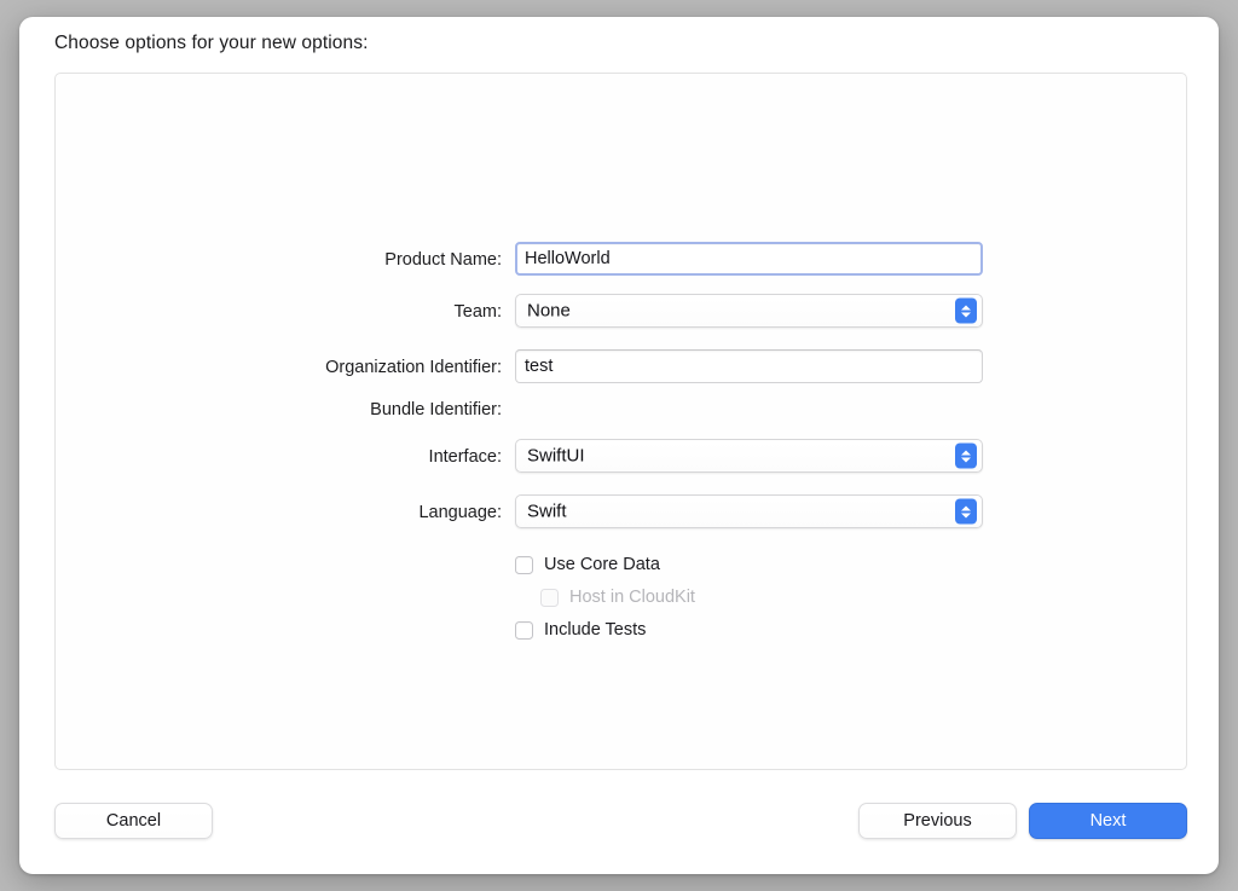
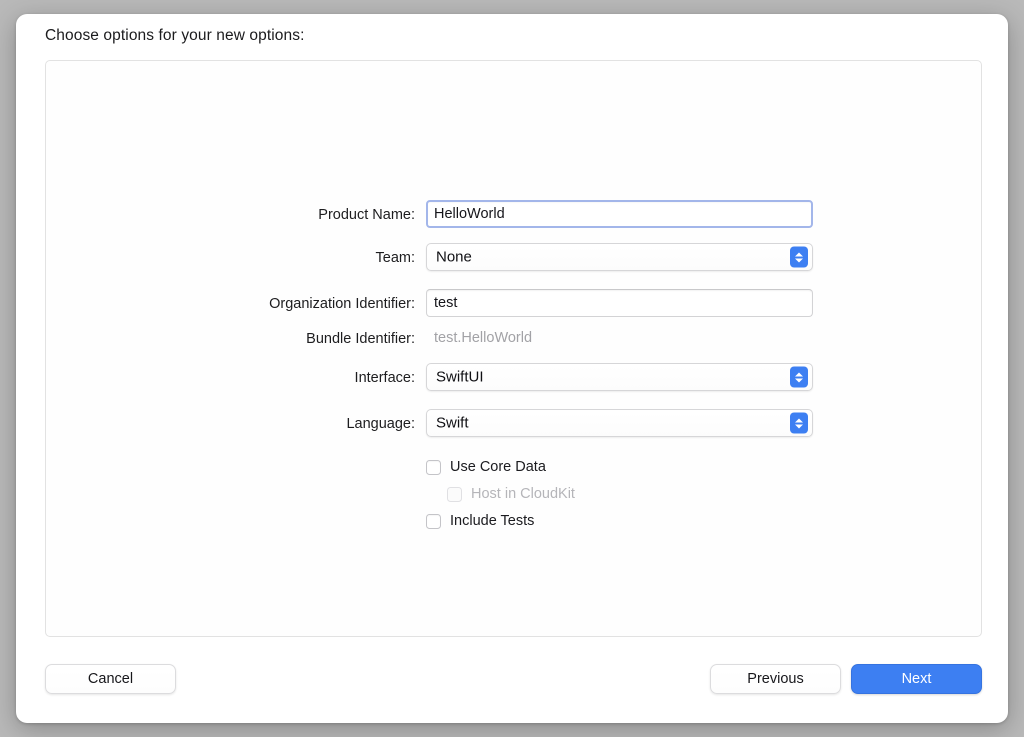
  Choose options for your new options:
  Product Name:
  HelloWorld
  Team:
  None
  Organization Identifier:
  test
  Bundle Identifier:
+ test.HelloWorld
  Interface:
  SwiftUI
  Language:
  Swift
  Use Core Data
  Host in CloudKit
  Include Tests
  Cancel
  Previous
  Next
